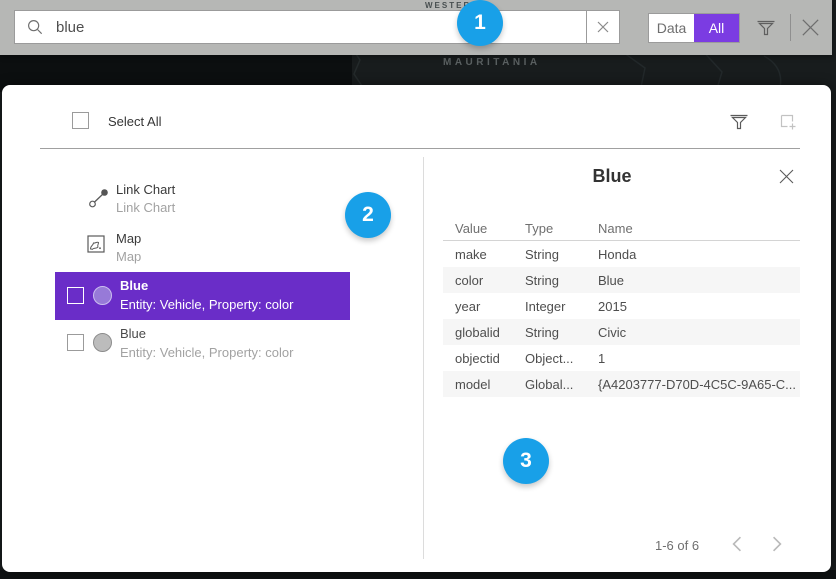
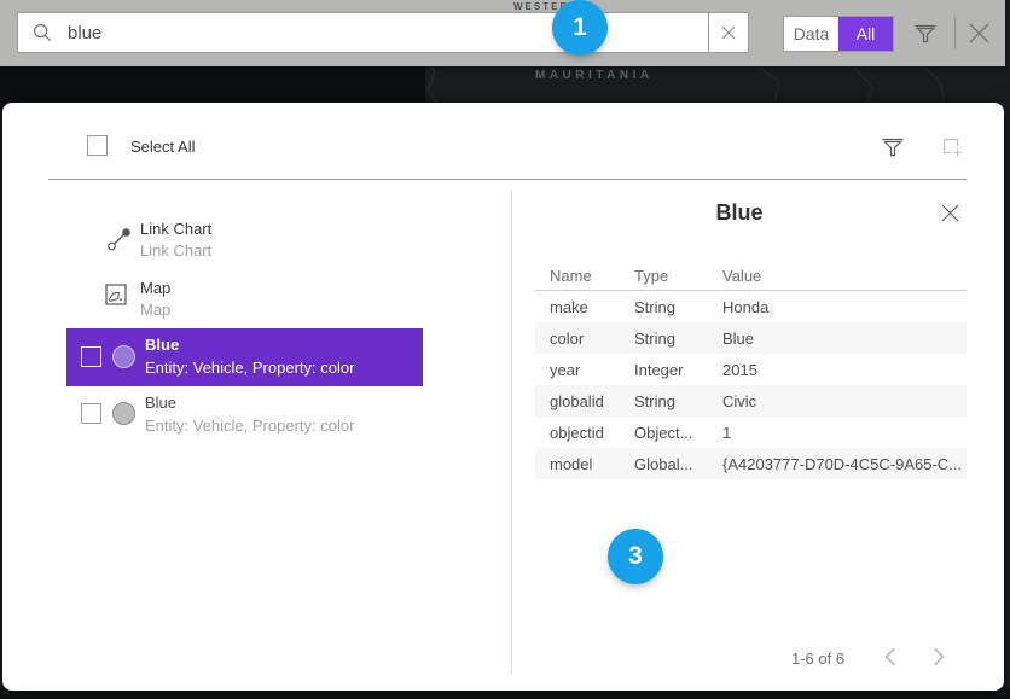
  MAURITANIA
  WESTE
  blue
  Data
  All
  1
- 2
  3
  Select All
  Link Chart
  Link Chart
  Map
  Map
  Blue
  Entity: Vehicle, Property: color
  Blue
  Entity: Vehicle, Property: color
  Blue
- Value
+ Name
  Type
- Name
+ Value
  make
  String
  Honda
  color
  String
  Blue
  year
  Integer
  2015
  globalid
  String
  Civic
  objectid
  Object...
  1
  model
  Global...
  {A4203777-D70D-4C5C-9A65-C...
  1-6 of 6
